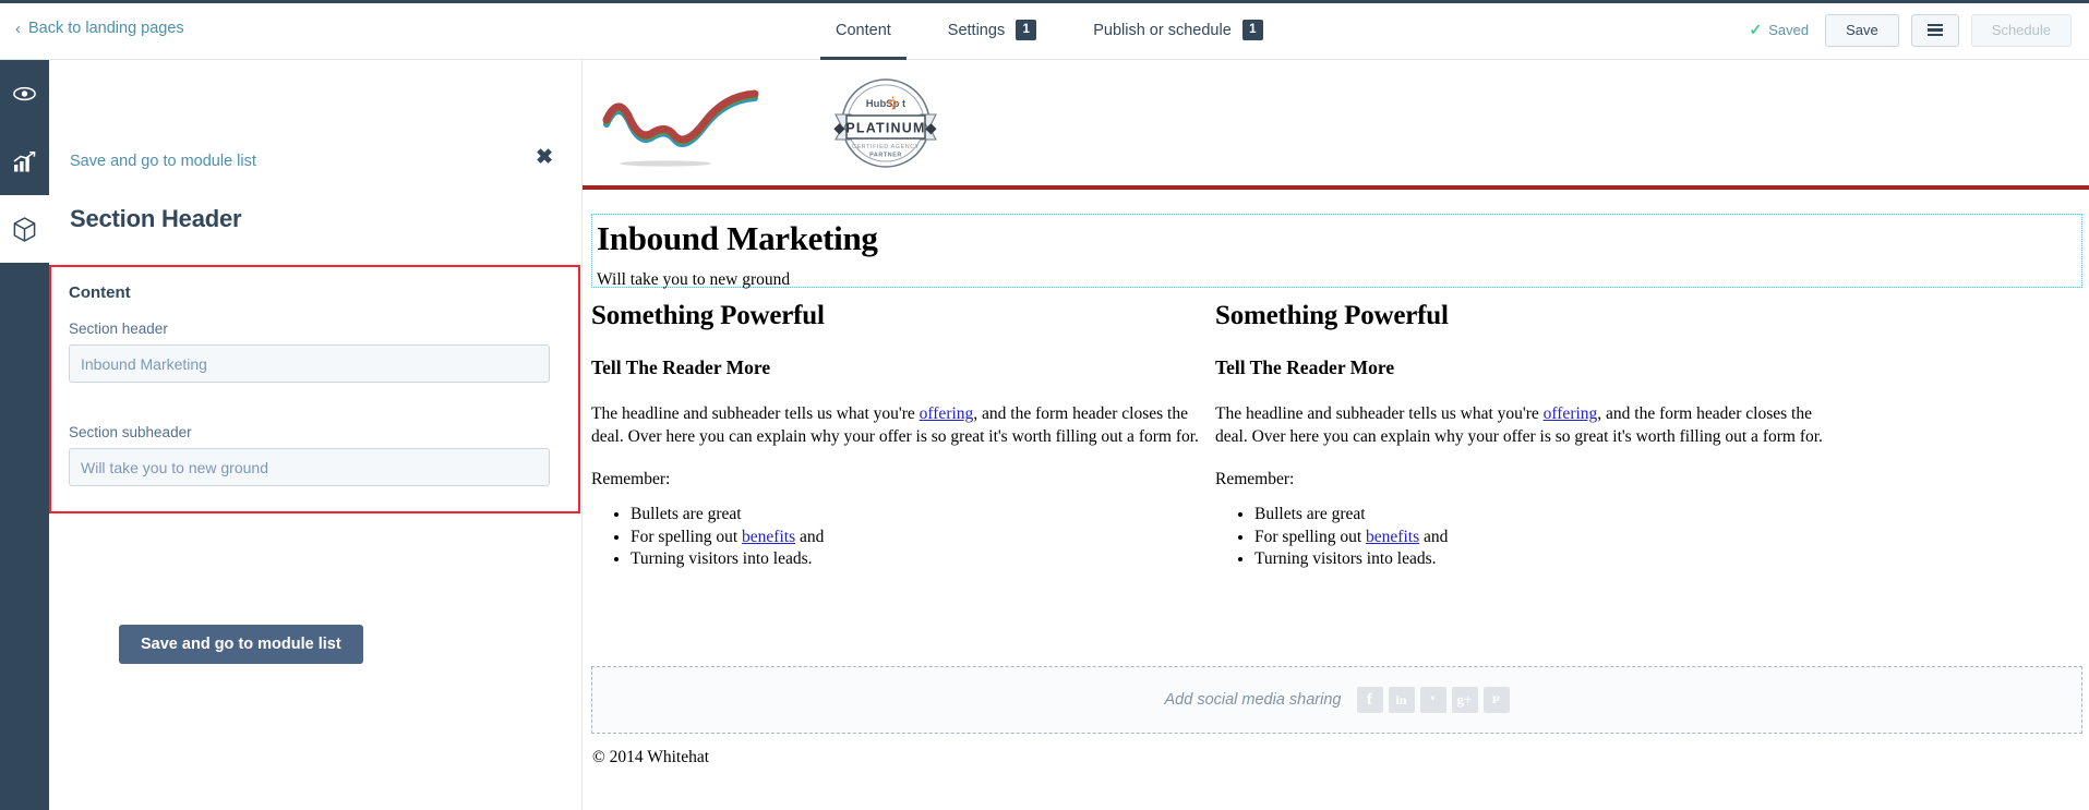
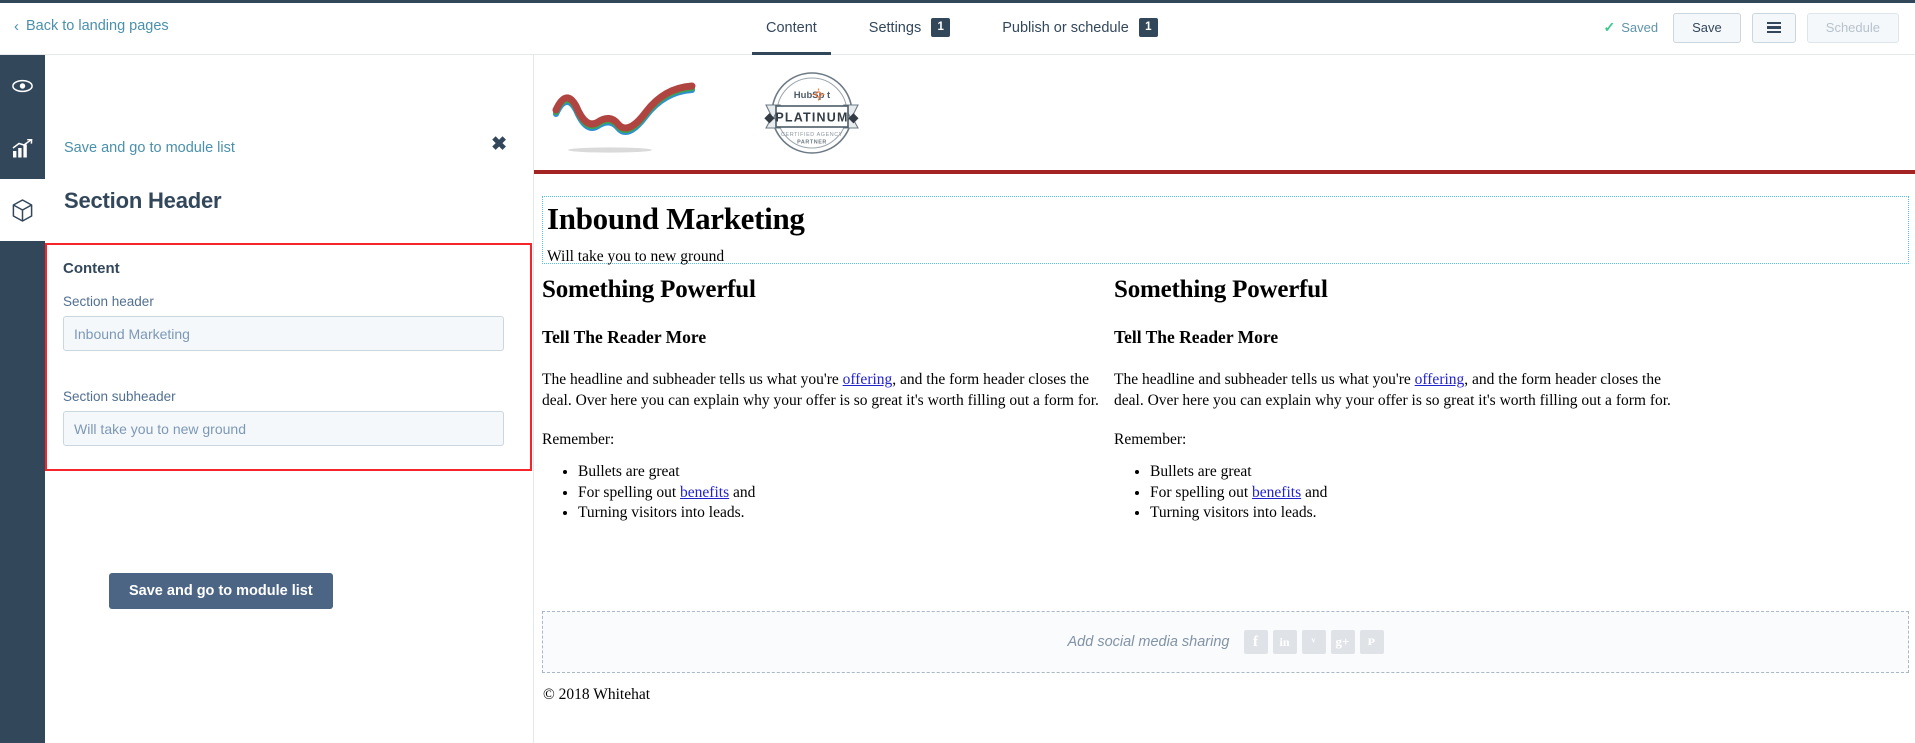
  ‹
  Back to landing pages
  Content
  Settings
  1
  Publish or schedule
  1
  ✓
  Saved
  Save
  Schedule
  Save and go to module list
  ✖
  Section Header
  Save and go to module list
  Content
  Section header
  Inbound Marketing
  Section subheader
  Will take you to new ground
  ◆PLATINUM◆
  Inbound Marketing
  Will take you to new ground
  Something Powerful
  Tell The Reader More
  The headline and subheader tells us what you're offering, and the form header closes the deal. Over here you can explain why your offer is so great it's worth filling out a form for.
  Remember:
  Bullets are great
  For spelling out benefits and
  Turning visitors into leads.
  Something Powerful
  Tell The Reader More
  The headline and subheader tells us what you're offering, and the form header closes the deal. Over here you can explain why your offer is so great it's worth filling out a form for.
  Remember:
  Bullets are great
  For spelling out benefits and
  Turning visitors into leads.
  Add social media sharing
  f
  in
  ᵛ
  g+
  ᴘ
- © 2014 Whitehat
+ © 2018 Whitehat
